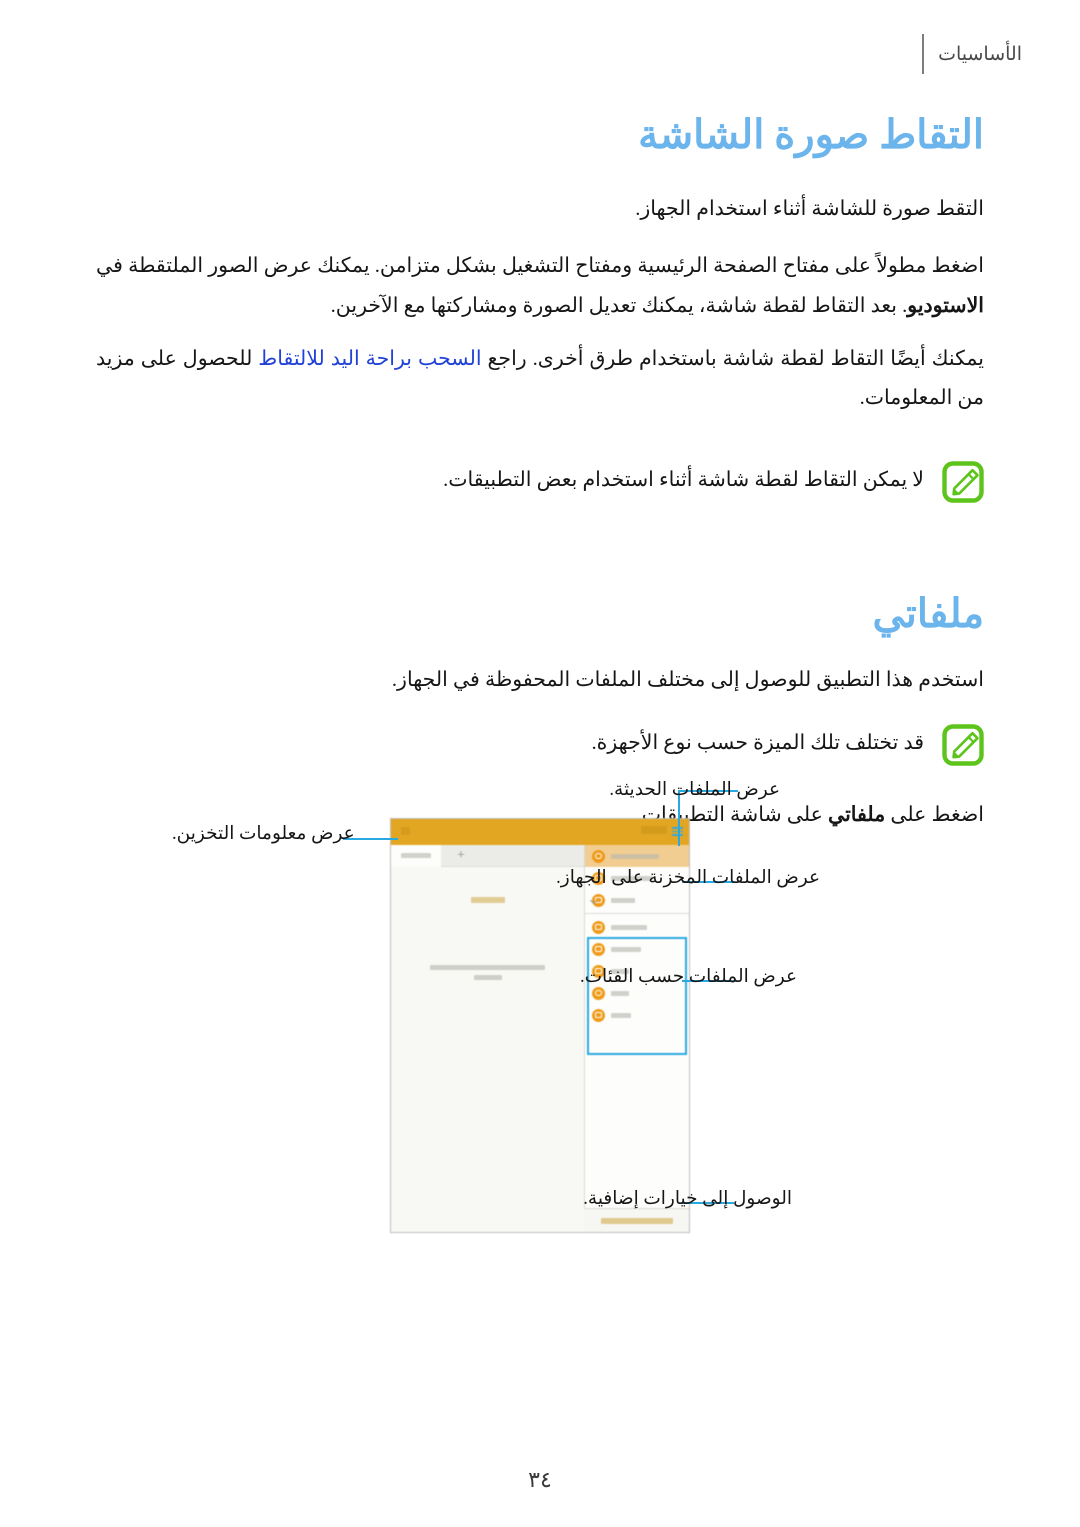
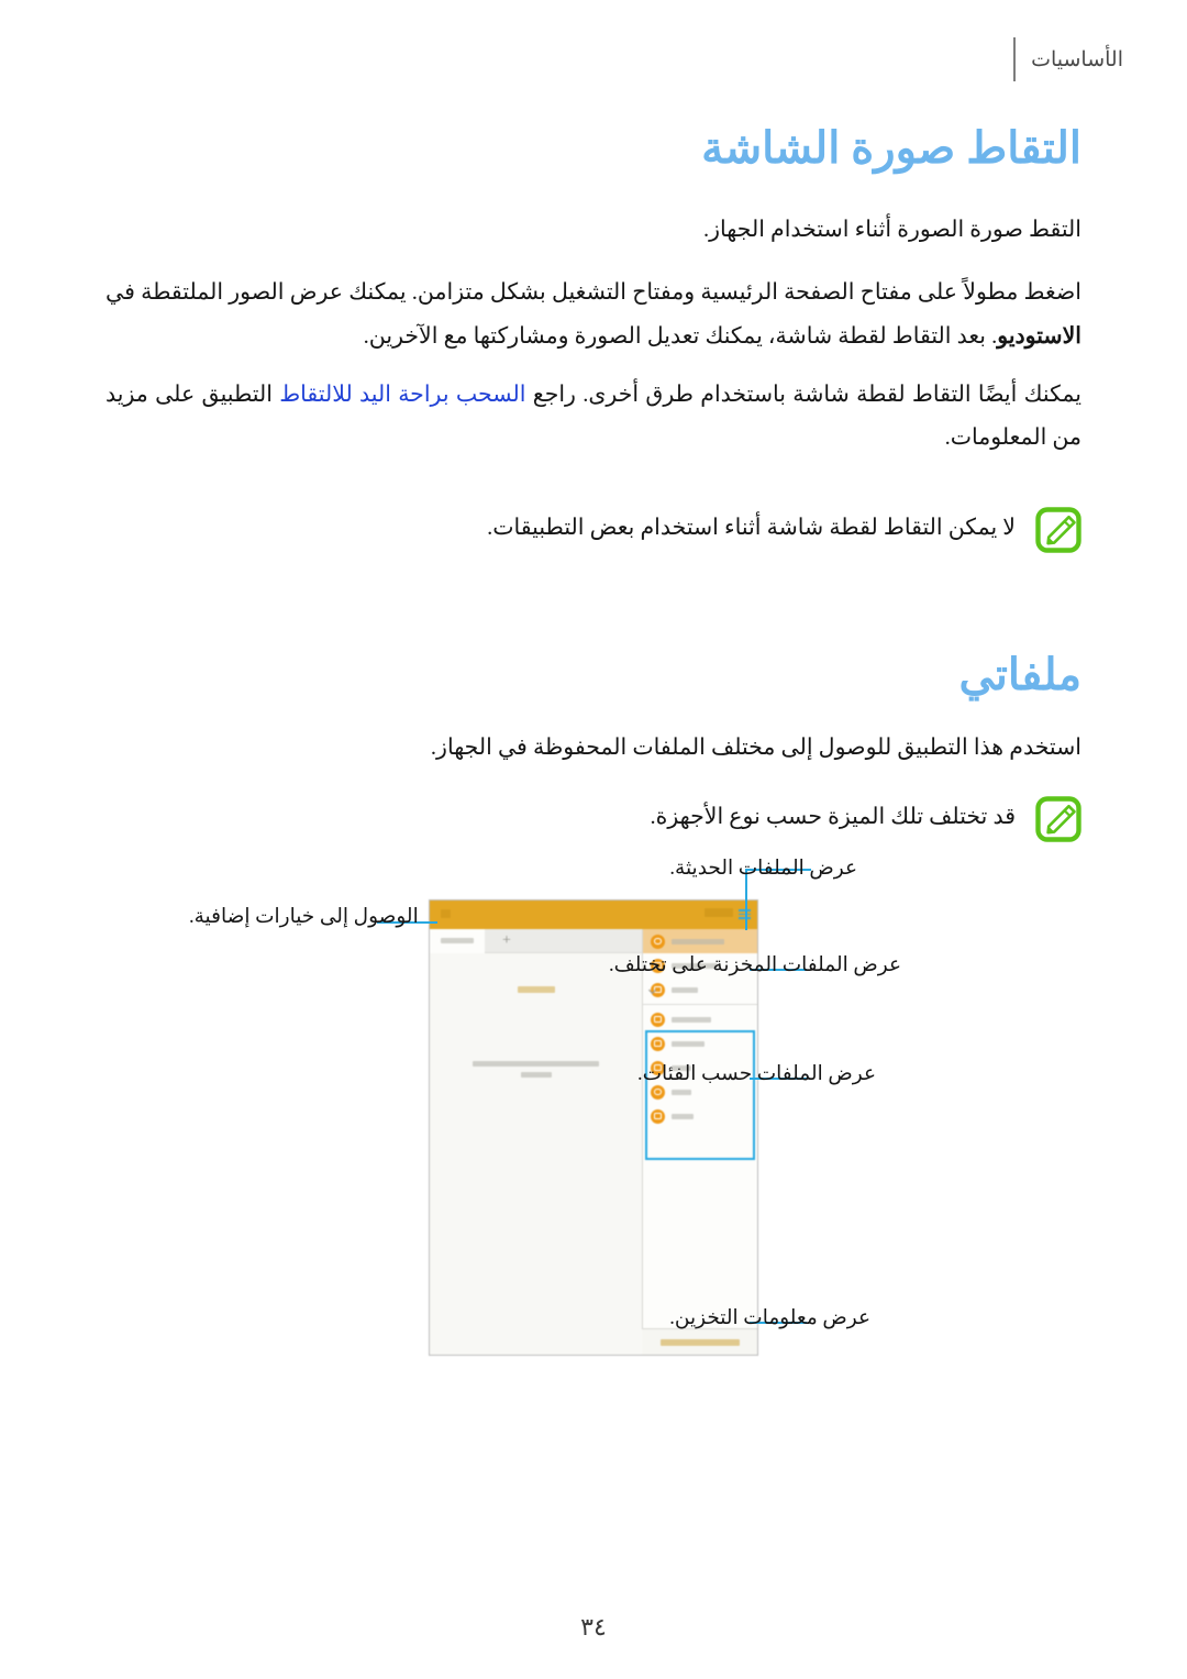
  الأساسيات
  التقاط صورة الشاشة
- التقط صورة للشاشة أثناء استخدام الجهاز.
+ التقط صورة الصورة أثناء استخدام الجهاز.
  اضغط مطولاً على مفتاح الصفحة الرئيسية ومفتاح التشغيل بشكل متزامن. يمكنك عرض الصور الملتقطة في الاستوديو. بعد التقاط لقطة شاشة، يمكنك تعديل الصورة ومشاركتها مع الآخرين.
- يمكنك أيضًا التقاط لقطة شاشة باستخدام طرق أخرى. راجع السحب براحة اليد للالتقاط للحصول على مزيد من المعلومات.
+ يمكنك أيضًا التقاط لقطة شاشة باستخدام طرق أخرى. راجع السحب براحة اليد للالتقاط التطبيق على مزيد من المعلومات.
  لا يمكن التقاط لقطة شاشة أثناء استخدام بعض التطبيقات.
  ملفاتي
  استخدم هذا التطبيق للوصول إلى مختلف الملفات المحفوظة في الجهاز.
  قد تختلف تلك الميزة حسب نوع الأجهزة.
- اضغط على ملفاتي على شاشة التطبيقات.
  +
  عرض الملفات الحديثة.
- عرض معلومات التخزين.
+ الوصول إلى خيارات إضافية.
- عرض الملفات المخزنة على الجهاز.
+ عرض الملفات المخزنة على تختلف.
  عرض الملفات حسب الفئات.
- الوصول إلى خيارات إضافية.
+ عرض معلومات التخزين.
  ٣٤
